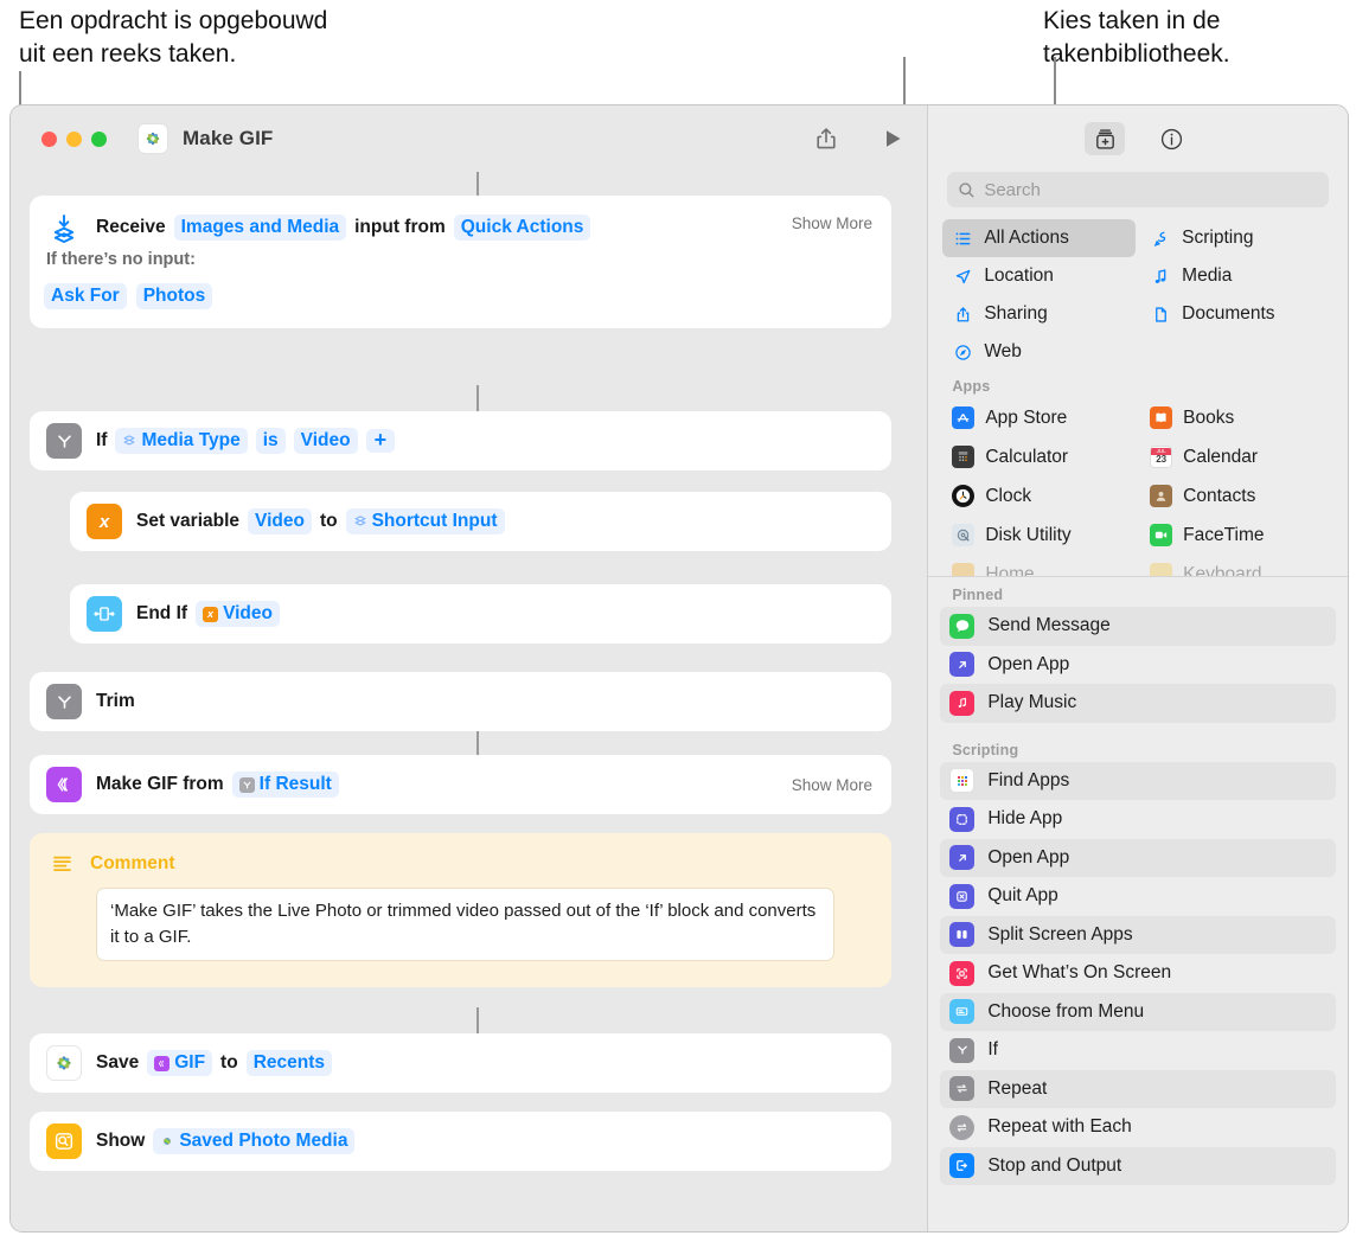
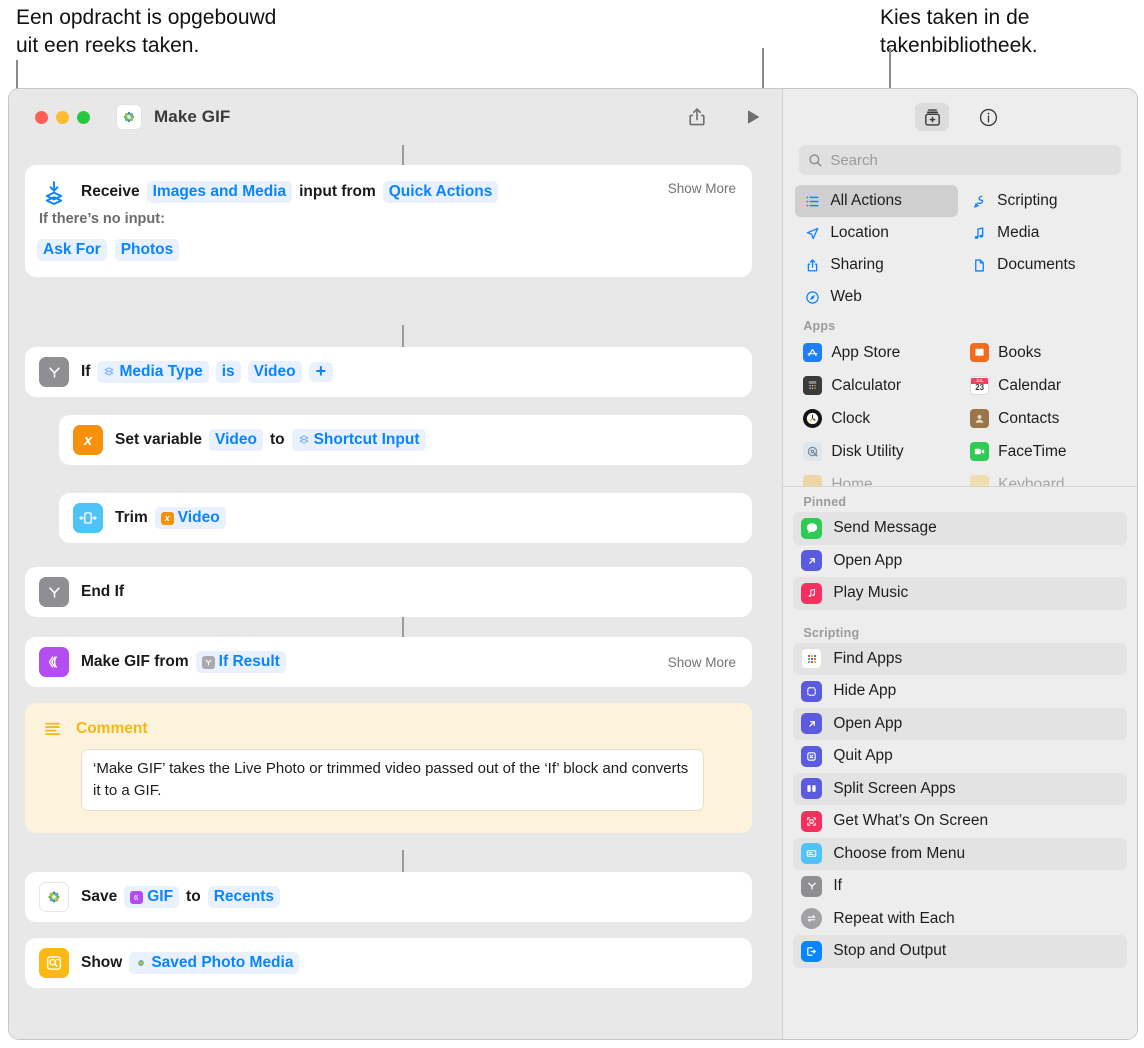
  Een opdracht is opgebouwd
  uit een reeks taken.
  Kies taken in de
  takenbibliotheek.
  Make GIF
  Receive
  Images and Media
  input from
  Quick Actions
  Show More
  If there’s no input:
  Ask For
  Photos
  If
  Media Type
  is
  Video
  +
  x
  Set variable
  Video
  to
  Shortcut Input
- End If
+ Trim
  x
  Video
- Trim
+ End If
  Make GIF from
  If Result
  Show More
  Comment
  ‘Make GIF’ takes the Live Photo or trimmed video passed out of the ‘If’ block and converts it to a GIF.
  Save
  GIF
  to
  Recents
  Show
  Saved Photo Media
  Search
  All Actions
  Scripting
  Location
  Media
  Sharing
  Documents
  Web
  Apps
  App Store
  Books
  Calculator
  23
  Calendar
  Clock
  Contacts
  Disk Utility
  FaceTime
  Home
  Keyboard
  Pinned
  Send Message
  Open App
  Play Music
  Scripting
  Find Apps
  Hide App
  Open App
  Quit App
  Split Screen Apps
  Get What’s On Screen
  Choose from Menu
  If
- Repeat
  Repeat with Each
  Stop and Output
